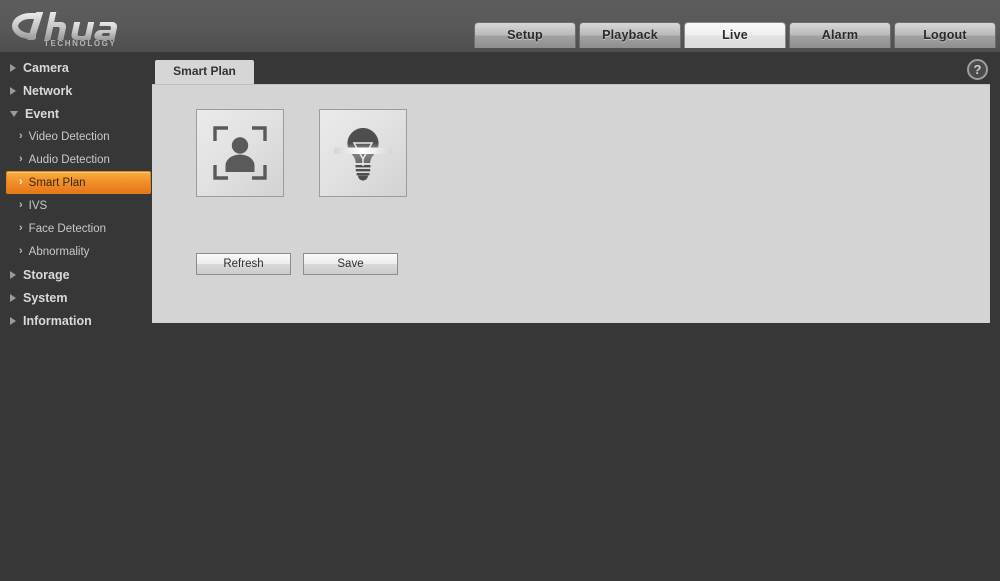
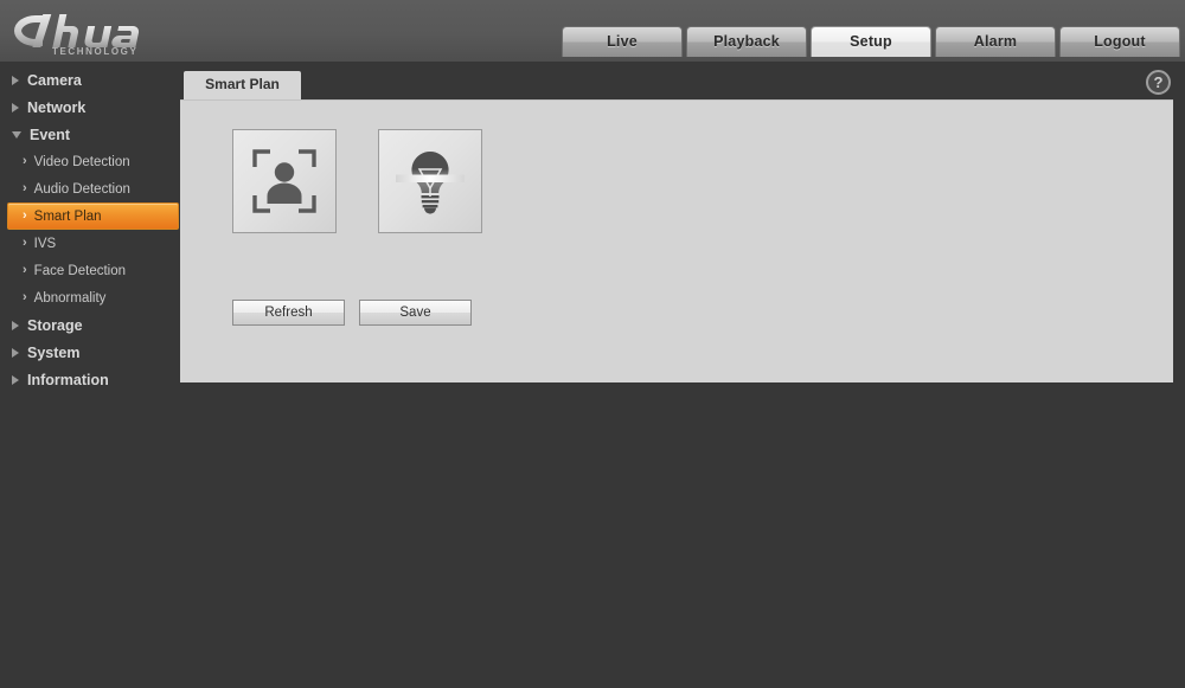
  TECHNOLOGY
- Setup
+ Live
  Playback
- Live
+ Setup
  Alarm
  Logout
  Camera
  Network
  Event
  ›
  Video Detection
  ›
  Audio Detection
  ›
  Smart Plan
  ›
  IVS
  ›
  Face Detection
  ›
  Abnormality
  Storage
  System
  Information
  Smart Plan
  ?
  Refresh
  Save
